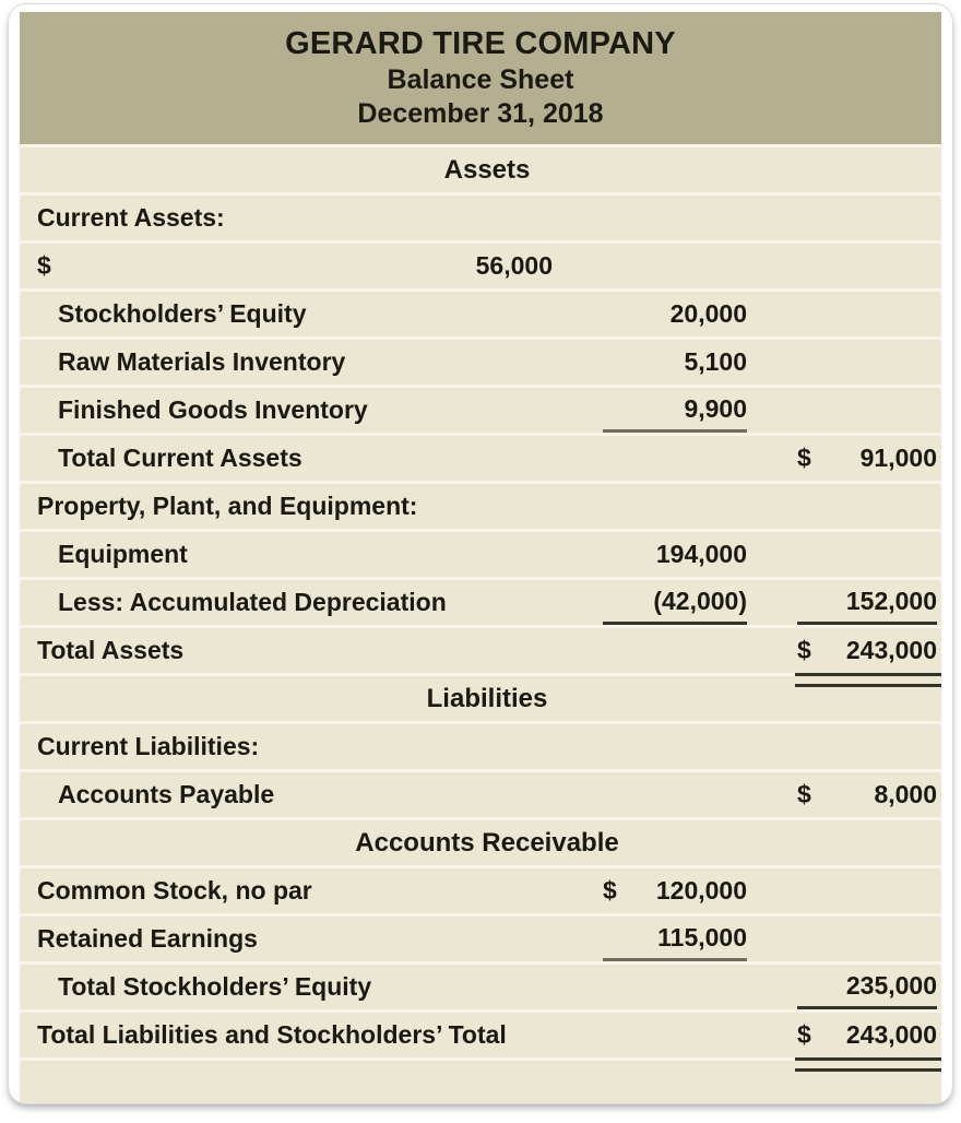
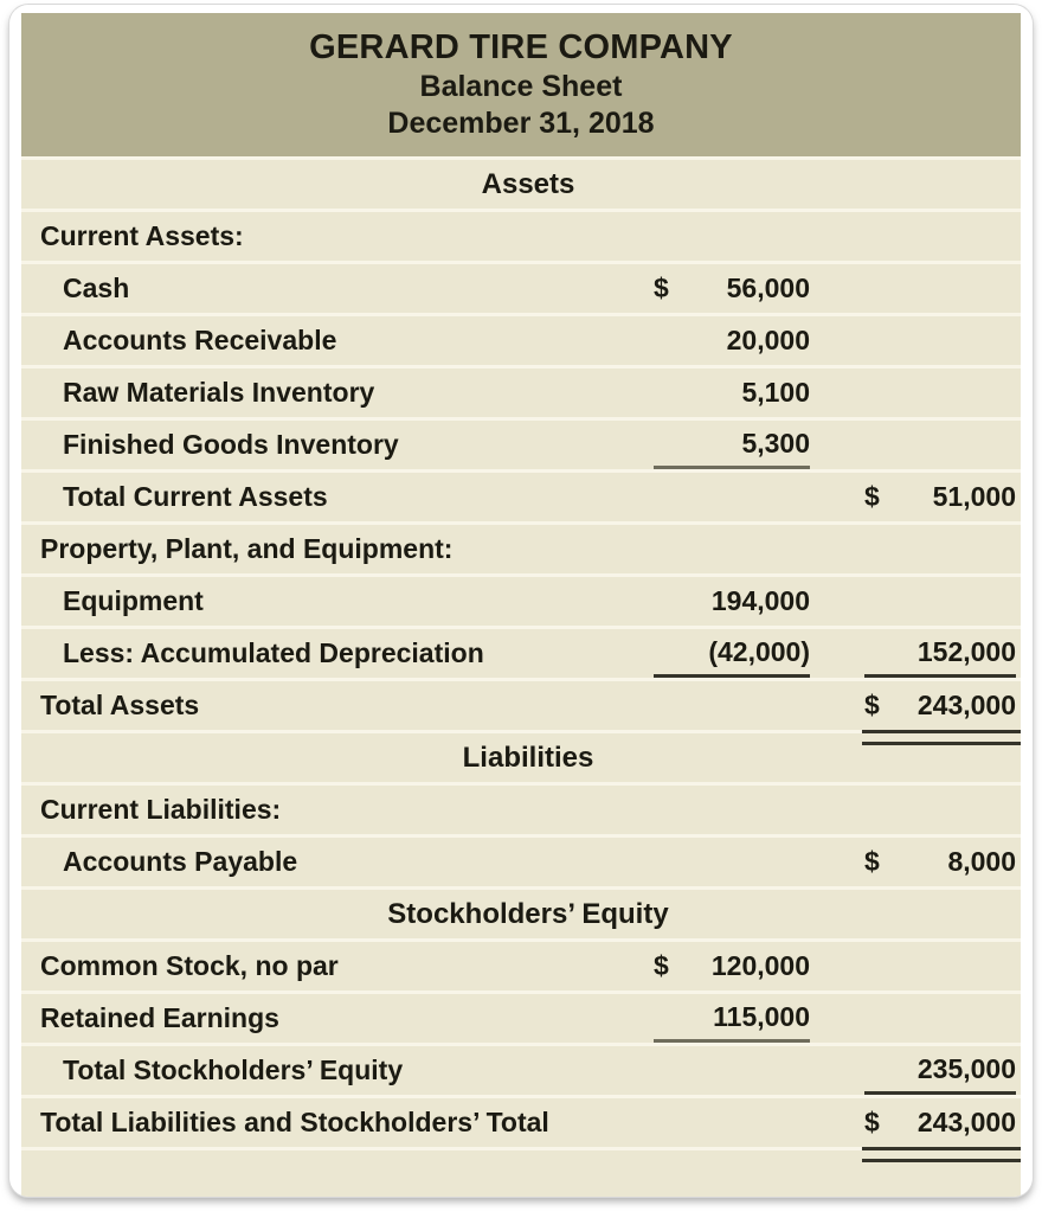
  GERARD TIRE COMPANY
  Balance Sheet
  December 31, 2018
  Assets
  Current Assets:
+ Cash
  $
  56,000
- Stockholders’ Equity
+ Accounts Receivable
  20,000
  Raw Materials Inventory
  5,100
  Finished Goods Inventory
- 9,900
+ 5,300
  Total Current Assets
  $
- 91,000
+ 51,000
  Property, Plant, and Equipment:
  Equipment
  194,000
  Less: Accumulated Depreciation
  (42,000)
  152,000
  Total Assets
  $
  243,000
  Liabilities
  Current Liabilities:
  Accounts Payable
  $
  8,000
- Accounts Receivable
+ Stockholders’ Equity
  Common Stock, no par
  $
  120,000
  Retained Earnings
  115,000
  Total Stockholders’ Equity
  235,000
  Total Liabilities and Stockholders’ Total
  $
  243,000
